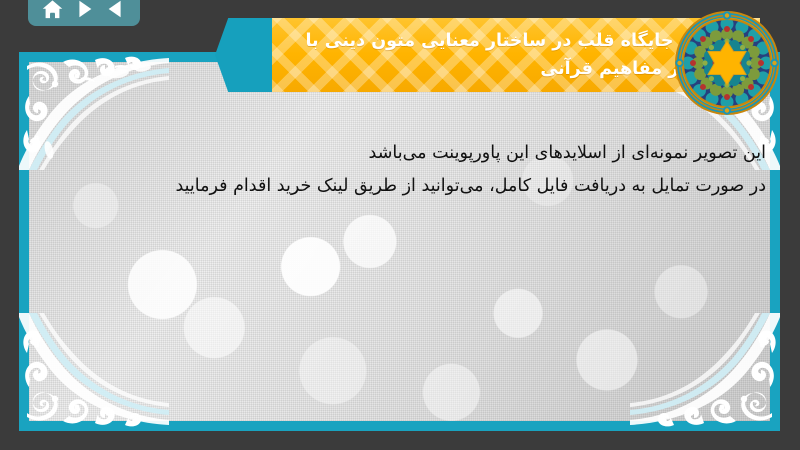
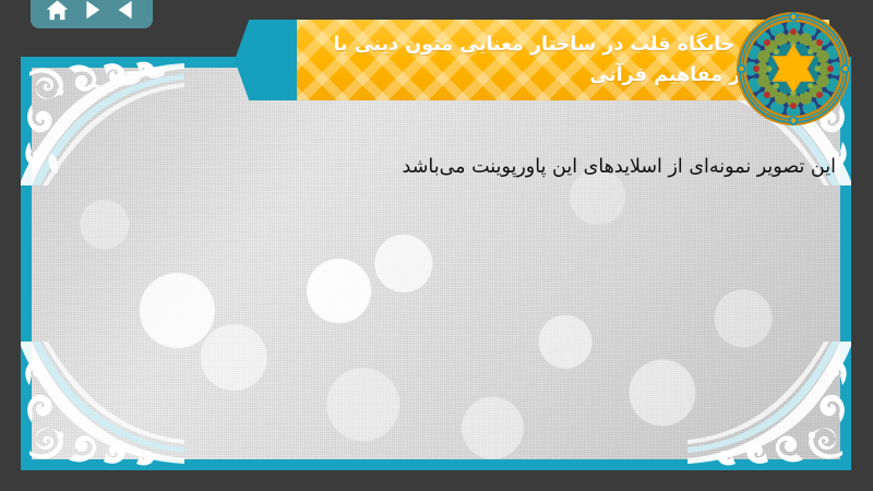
  این تصویر نمونه‌ای از اسلایدهای این پاورپوینت می‌باشد
- در صورت تمایل به دریافت فایل کامل، می‌توانید از طریق لینک خرید اقدام فرمایید
  جایگاه قلب در ساختار معنایی متون دینی بار مفاهیم قرآنی
